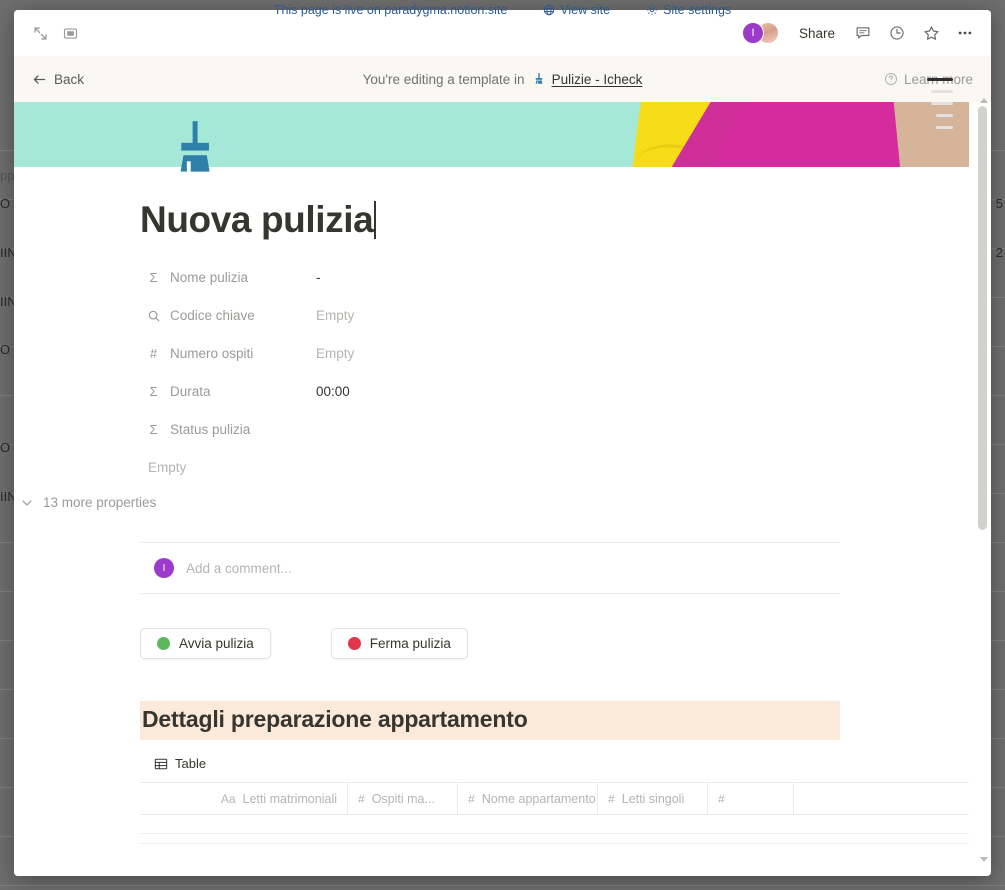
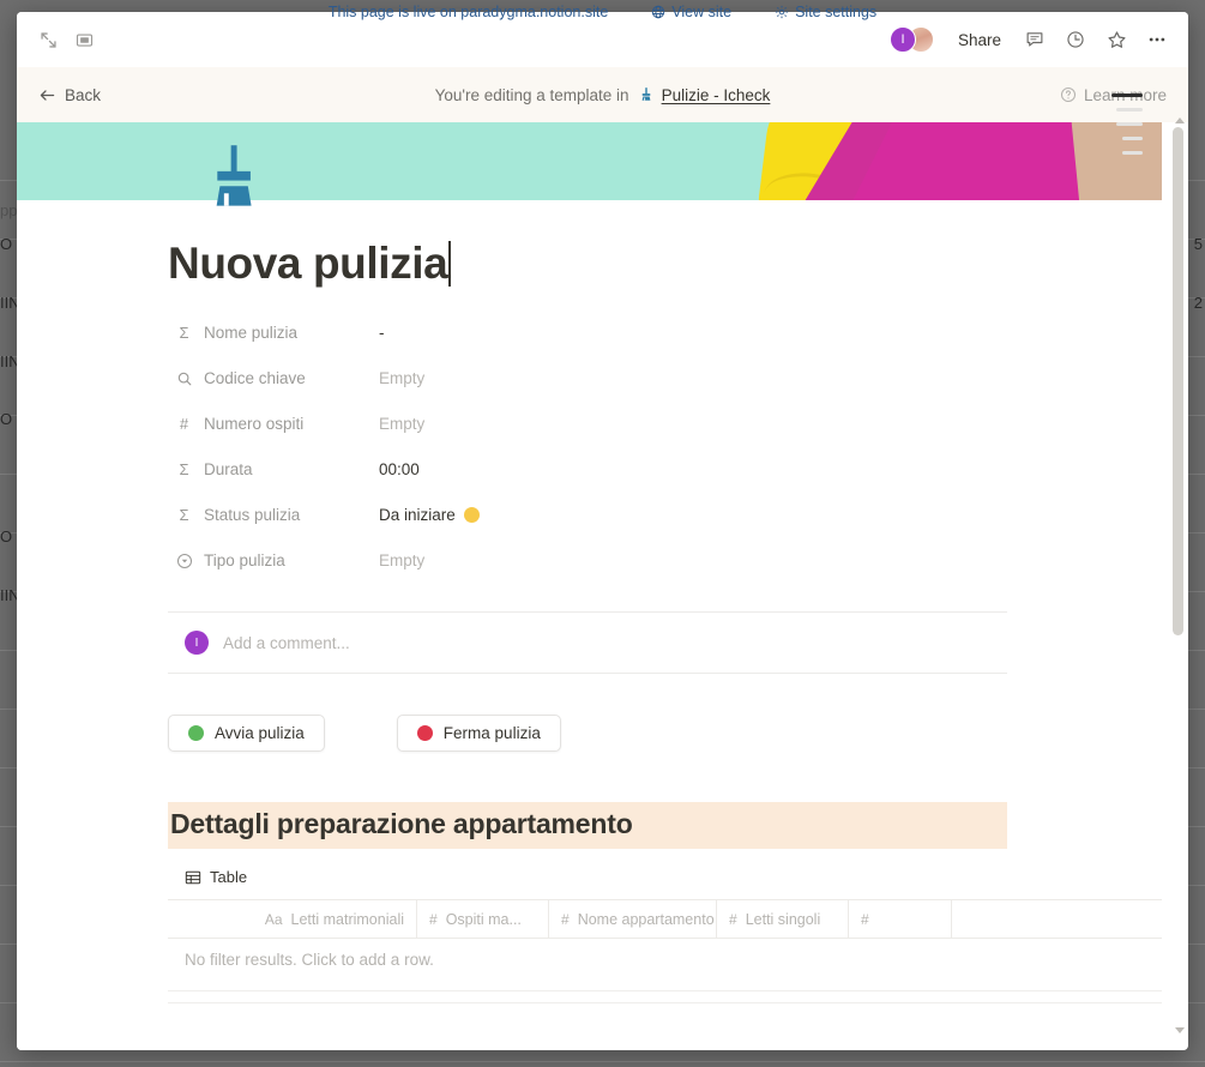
  pp
  O
  IIN
  IIN
  O
  O
  IIN
  5
  2
  This page is live on paradygma.notion.site
  View site
  Site settings
  I
  Share
  Back
  You're editing a template in
  Pulizie - Icheck
  Nuova pulizia
  Σ
  Nome pulizia
  -
  Codice chiave
  Empty
  #
  Numero ospiti
  Empty
  Σ
  Durata
  00:00
  Σ
  Status pulizia
+ Da iniziare
+ Tipo pulizia
  Empty
- 13 more properties
  I
  Add a comment...
  Avvia pulizia
  Ferma pulizia
  Dettagli preparazione appartamento
  Table
  Aa
  Letti matrimoniali
  #
  Ospiti ma...
  #
  Nome appartamento
  #
  Letti singoli
  #
+ No filter results. Click to add a row.
